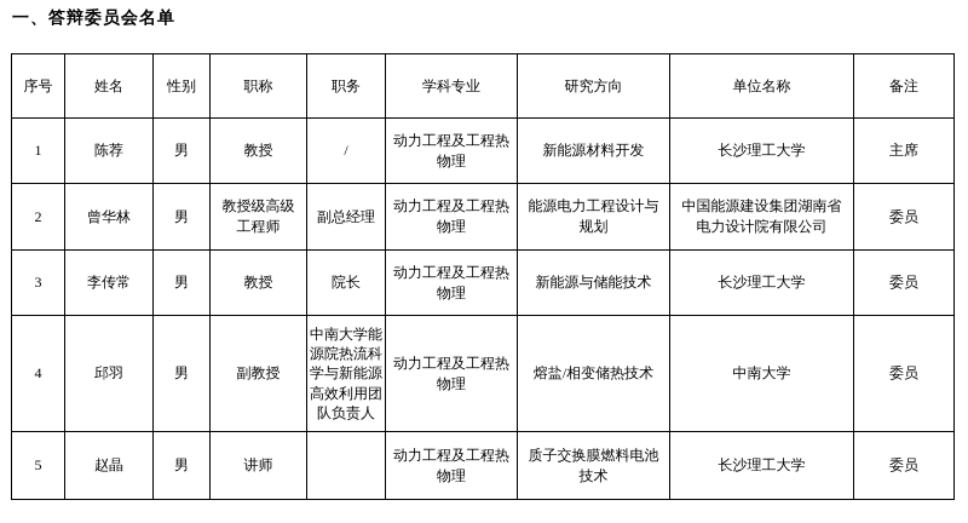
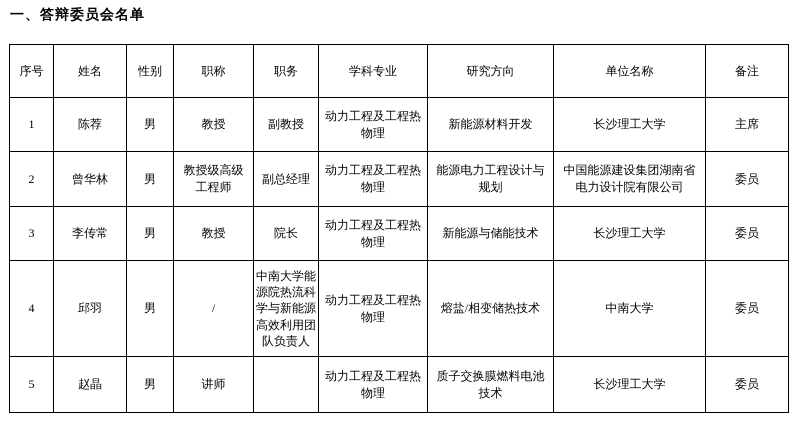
  一、答辩委员会名单
  序号	姓名	性别	职称	职务	学科专业	研究方向	单位名称	备注
- 1	陈荐	男	教授	/	动力工程及工程热物理	新能源材料开发	长沙理工大学	主席
+ 1	陈荐	男	教授	副教授	动力工程及工程热物理	新能源材料开发	长沙理工大学	主席
  2	曾华林	男	教授级高级工程师	副总经理	动力工程及工程热物理	能源电力工程设计与规划	中国能源建设集团湖南省电力设计院有限公司	委员
  3	李传常	男	教授	院长	动力工程及工程热物理	新能源与储能技术	长沙理工大学	委员
- 4	邱羽	男	副教授	中南大学能源院热流科学与新能源高效利用团队负责人	动力工程及工程热物理	熔盐/相变储热技术	中南大学	委员
+ 4	邱羽	男	/	中南大学能源院热流科学与新能源高效利用团队负责人	动力工程及工程热物理	熔盐/相变储热技术	中南大学	委员
  5	赵晶	男	讲师		动力工程及工程热物理	质子交换膜燃料电池技术	长沙理工大学	委员
